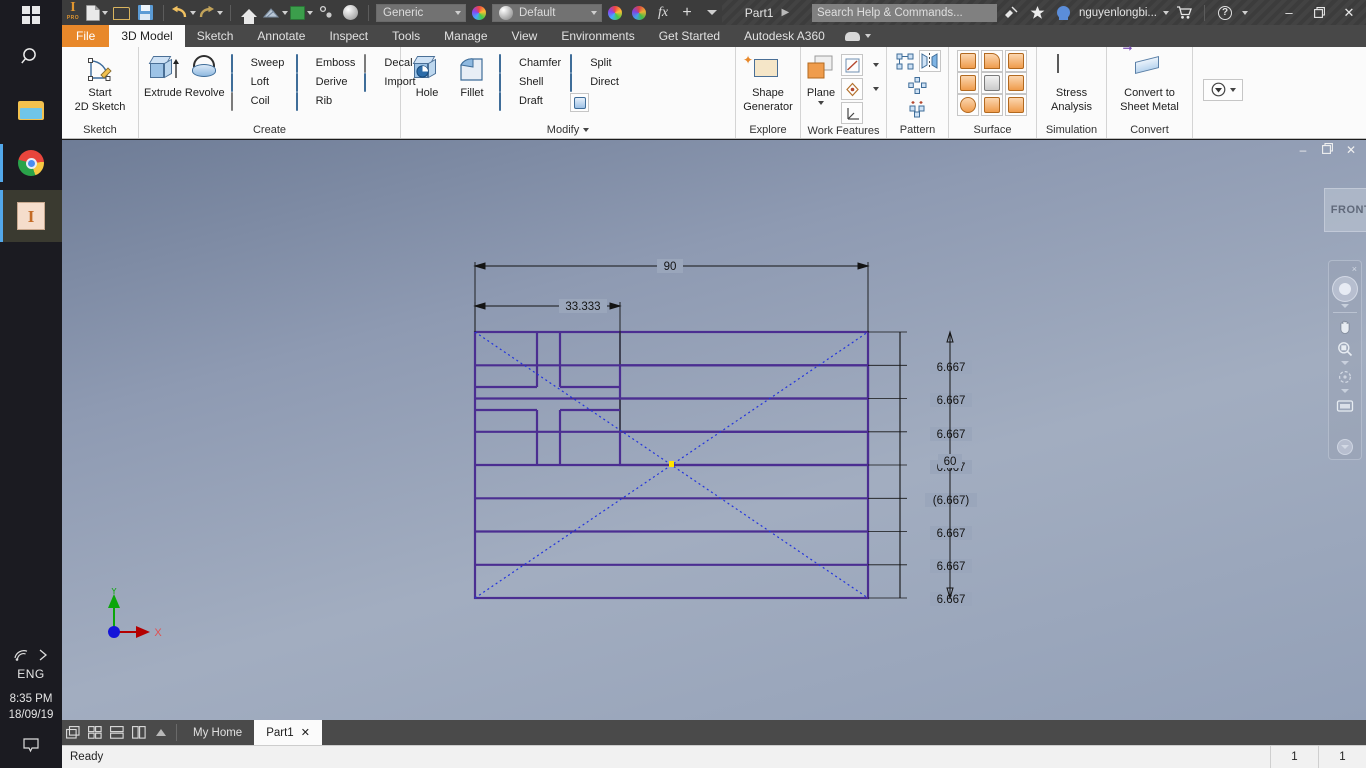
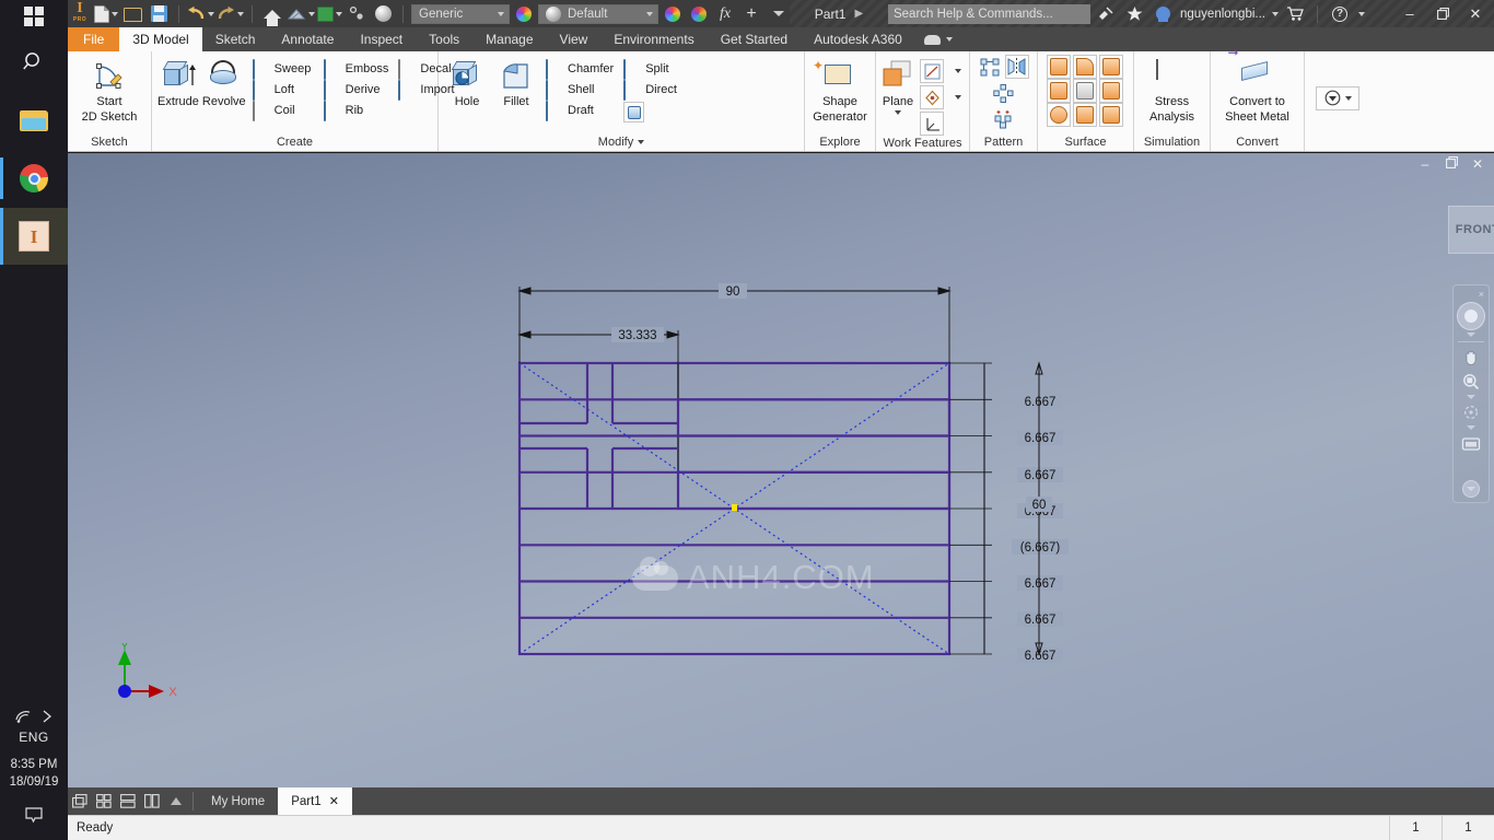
  I
  ENG
  8:35 PM
  18/09/19
  I
  Generic
  Default
  fx
  +
  Part1
  ▶
  Search Help & Commands...
  nguyenlongbi...
  ?
  –
  ✕
  File
  3D Model
  Sketch
  Annotate
  Inspect
  Tools
  Manage
  View
  Environments
  Get Started
  Autodesk A360
  Start
  2D Sketch
  Sketch
  Extrude
  Revolve
  Sweep
  Loft
  Coil
  Emboss
  Derive
  Rib
  Decal
  Import
  Create
  Hole
  Fillet
  Chamfer
  Shell
  Draft
  Split
  Direct
  Modify
  ✦
  Shape
  Generator
  Explore
  Plane
  Work Features
  Pattern
  Surface
  Stress
  Analysis
  Simulation
  ➞
  Convert to
  Sheet Metal
  Convert
  –
  ✕
+ ANH4.COM
  FRON
  ×
  90
  33.333
  6.667
  6.667
  6.667
  (6.667)
  6.667
  6.667
  6.667
  60
  Y
  X
  My Home
  Part1
  ✕
  Ready
  1
  1
